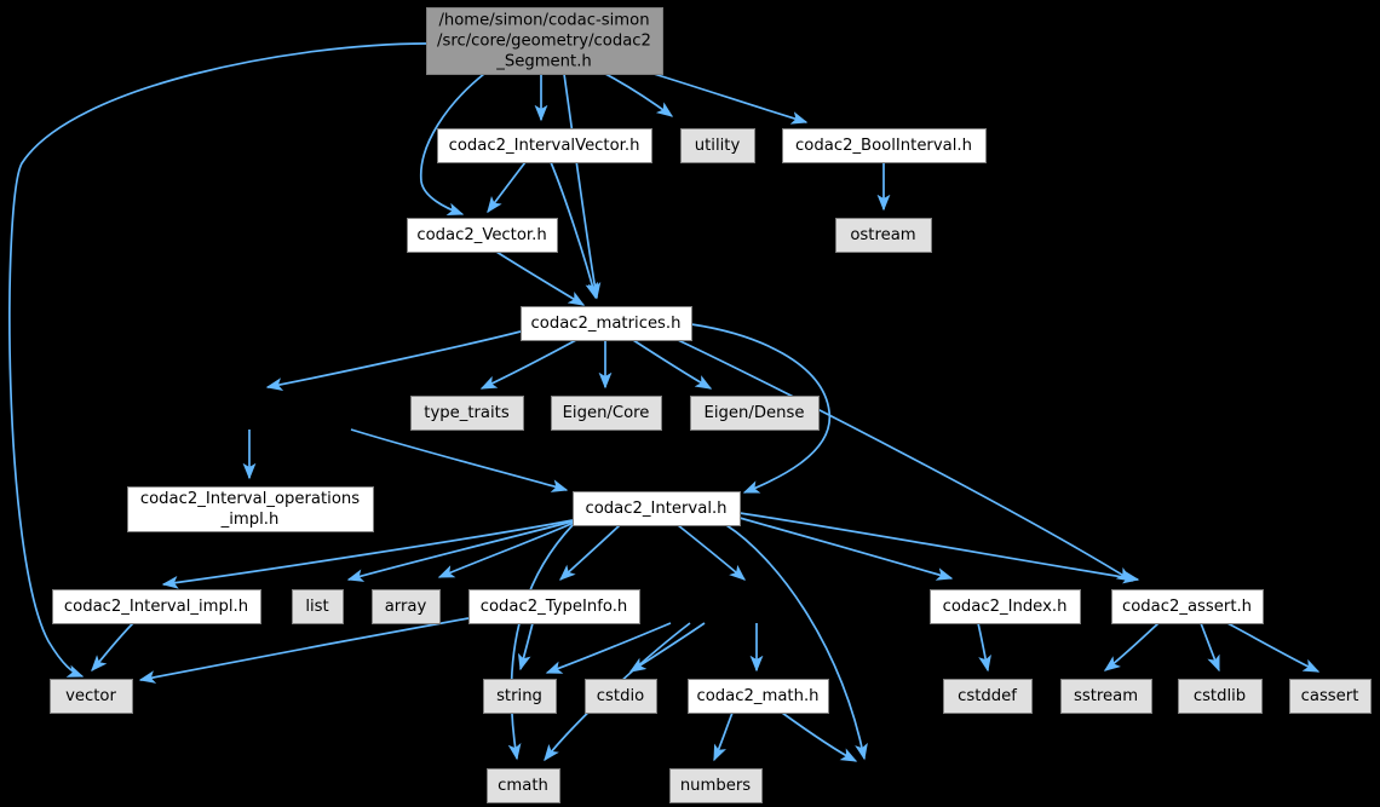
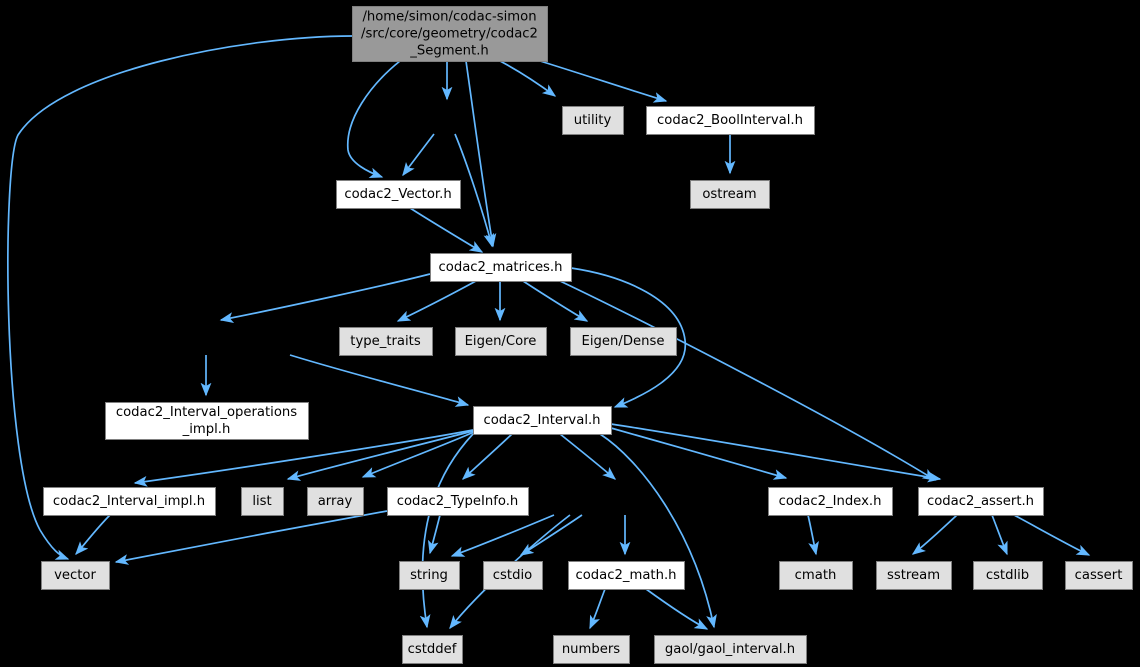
  /home/simon/codac-simon /src/core/geometry/codac2 _Segment.h
- codac2_IntervalVector.h
  utility
  codac2_BoolInterval.h
  codac2_Vector.h
  ostream
  codac2_matrices.h
  type_traits
  Eigen/Core
  Eigen/Dense
  codac2_Interval_operations _impl.h
  codac2_Interval.h
  codac2_Interval_impl.h
  list
  array
  codac2_TypeInfo.h
  codac2_Index.h
  codac2_assert.h
  vector
  string
  cstdio
  codac2_math.h
- cstddef
+ cmath
  sstream
  cstdlib
  cassert
- cmath
+ cstddef
  numbers
+ gaol/gaol_interval.h
